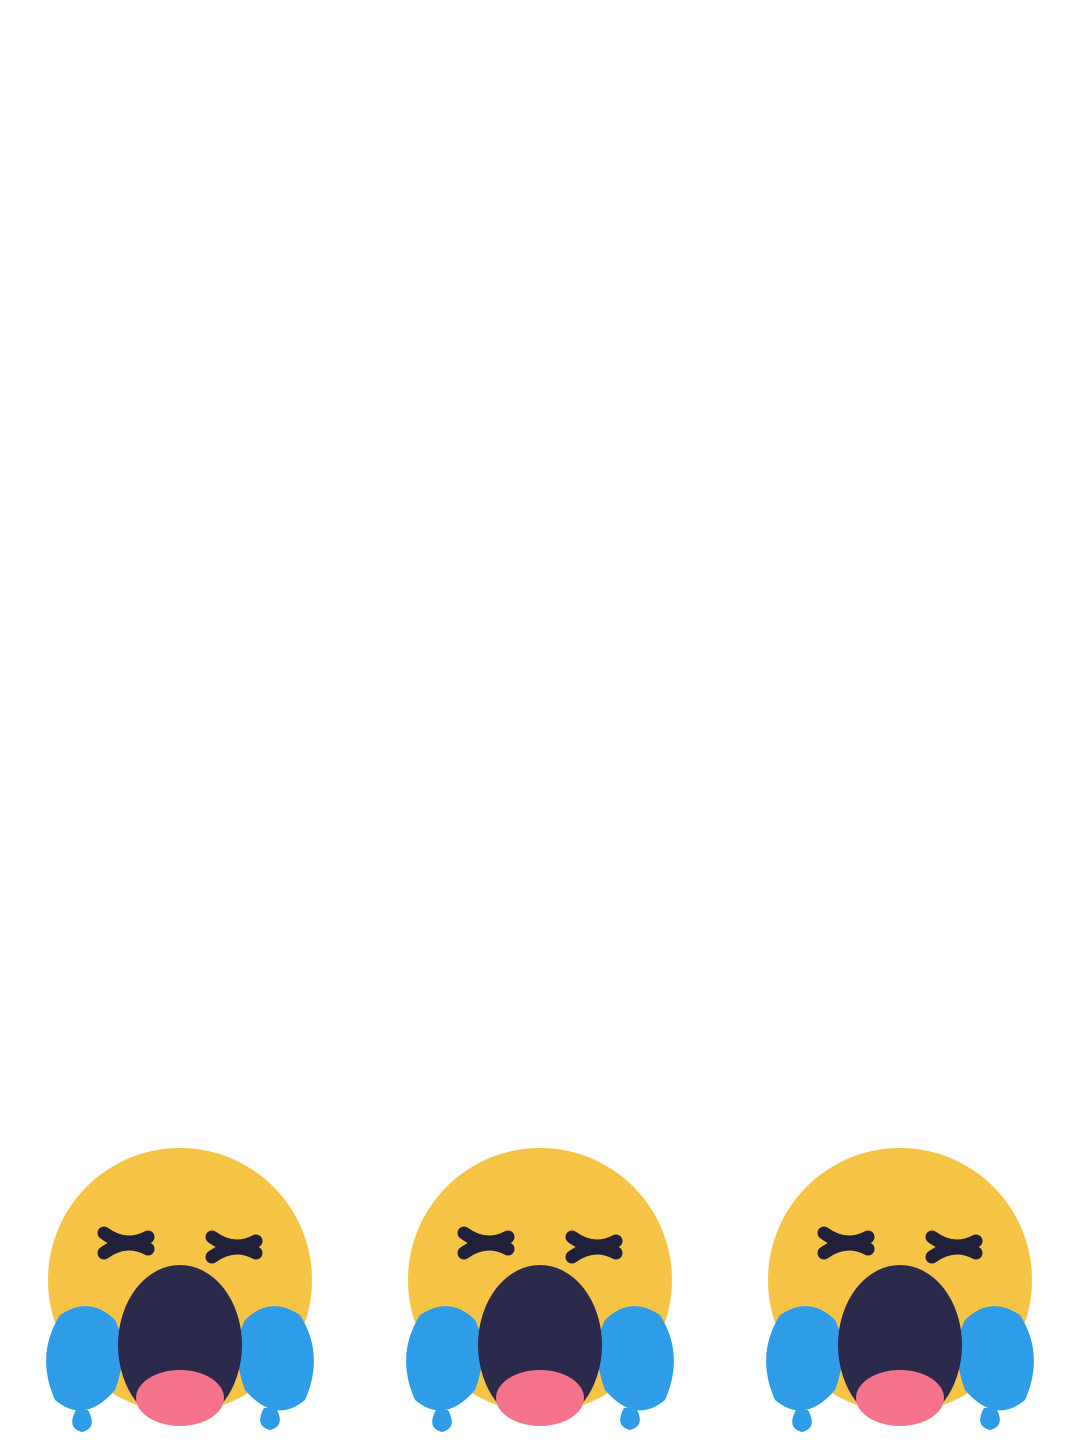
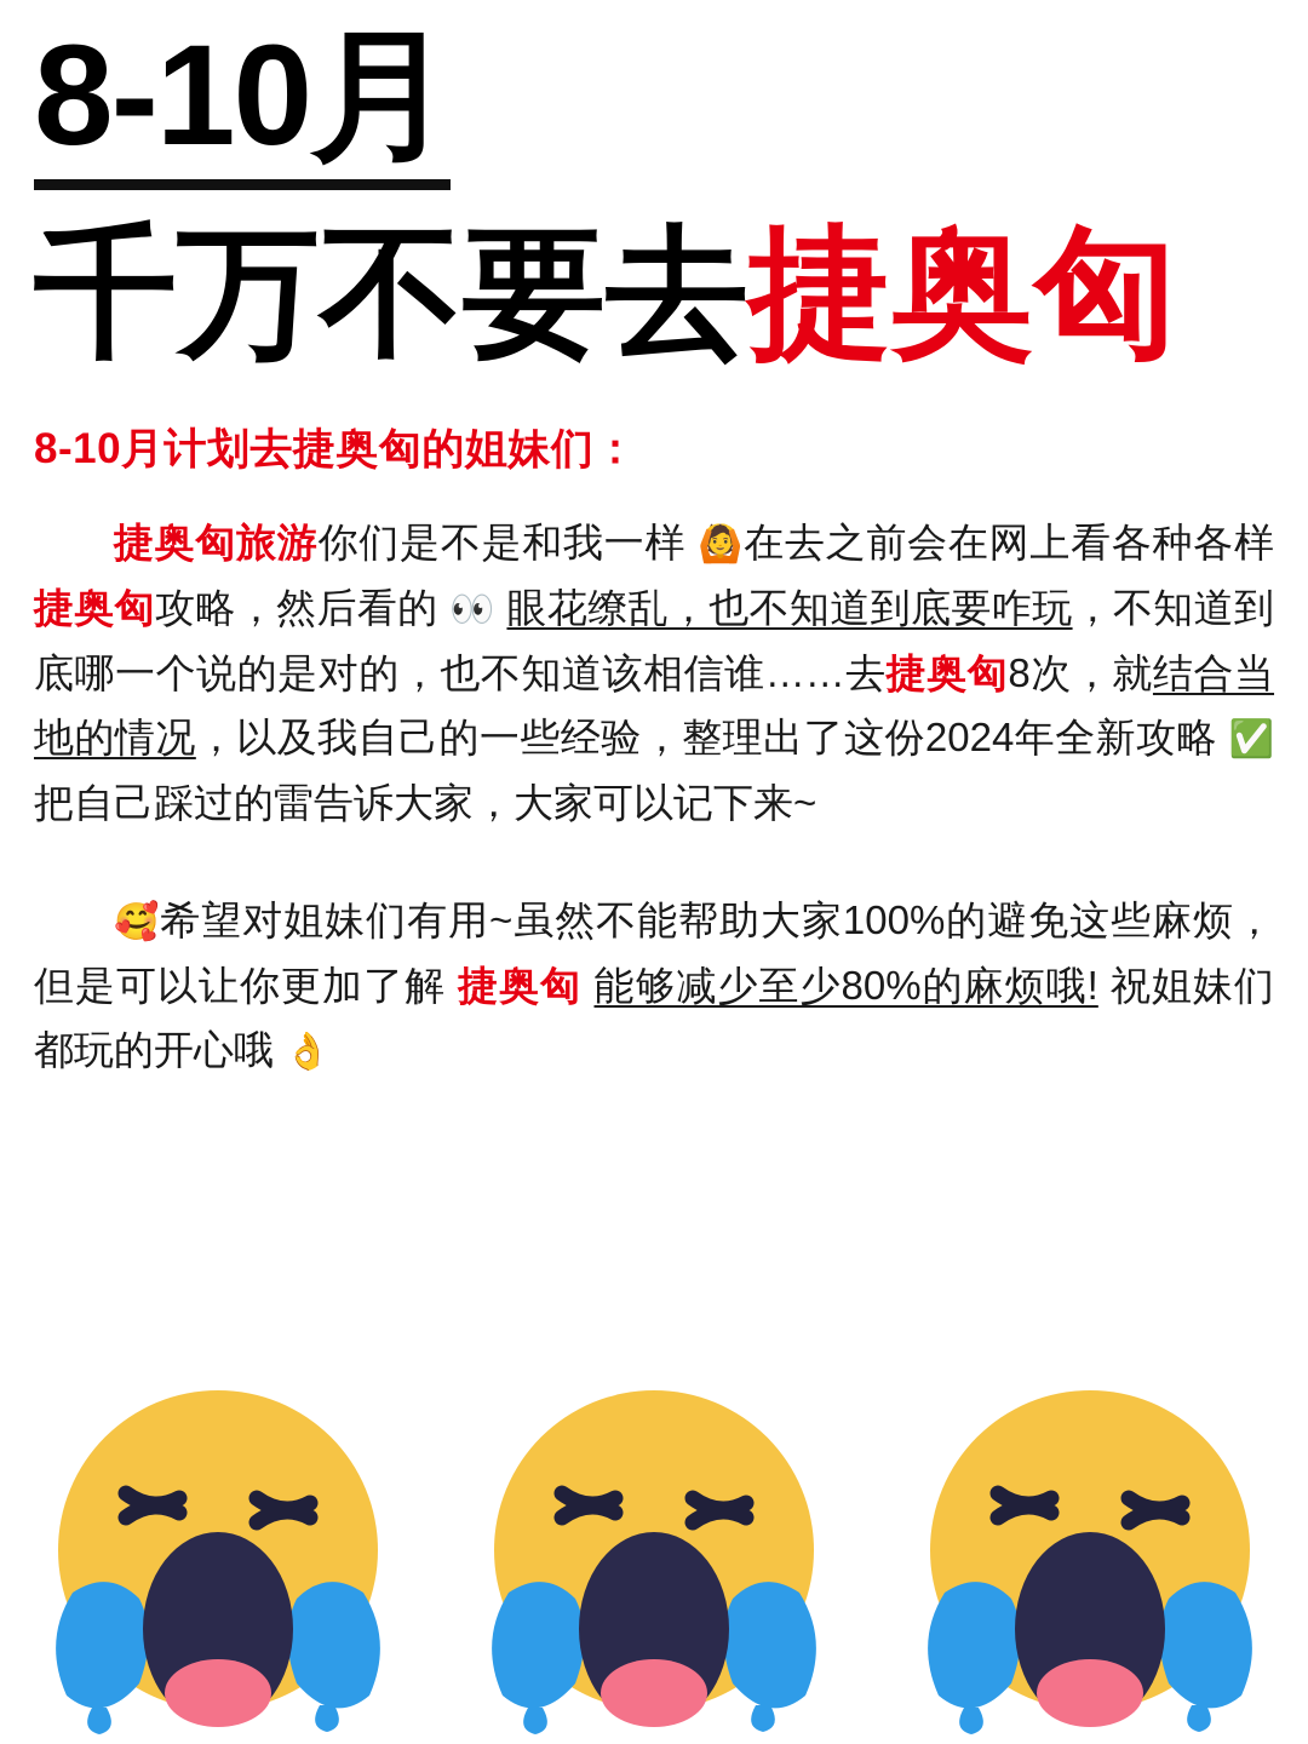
+ 8-10月
+ 千万不要去捷奥匈
+ 8-10月计划去捷奥匈的姐妹们：
+ 捷奥匈旅游你们是不是和我一样 🙆在去之前会在网上看各种各样捷奥匈攻略，然后看的 👀 眼花缭乱，也不知道到底要咋玩，不知道到底哪一个说的是对的，也不知道该相信谁……去捷奥匈8次，就结合当地的情况，以及我自己的一些经验，整理出了这份2024年全新攻略 ✅ 把自己踩过的雷告诉大家，大家可以记下来~
+ 🥰希望对姐妹们有用~虽然不能帮助大家100%的避免这些麻烦，但是可以让你更加了解 捷奥匈 能够减少至少80%的麻烦哦! 祝姐妹们都玩的开心哦 👌
